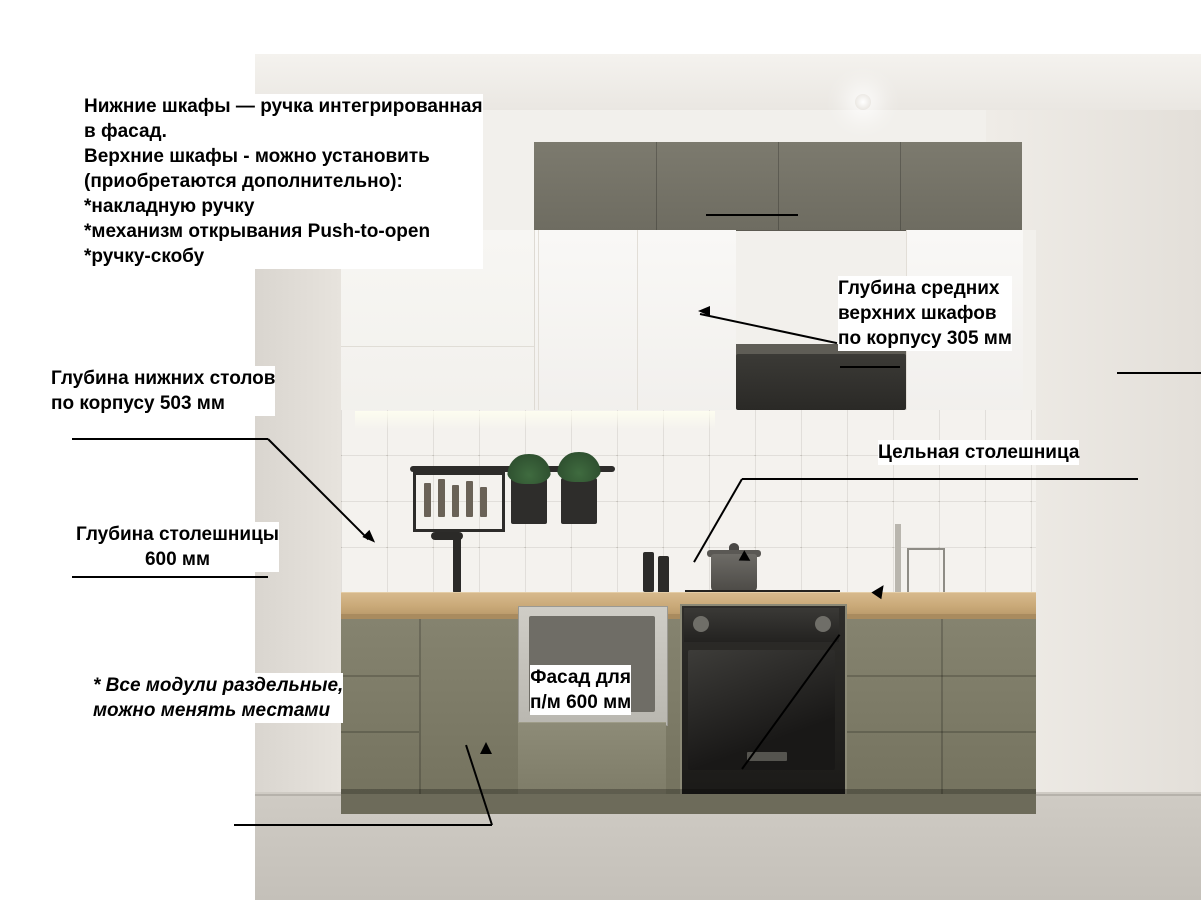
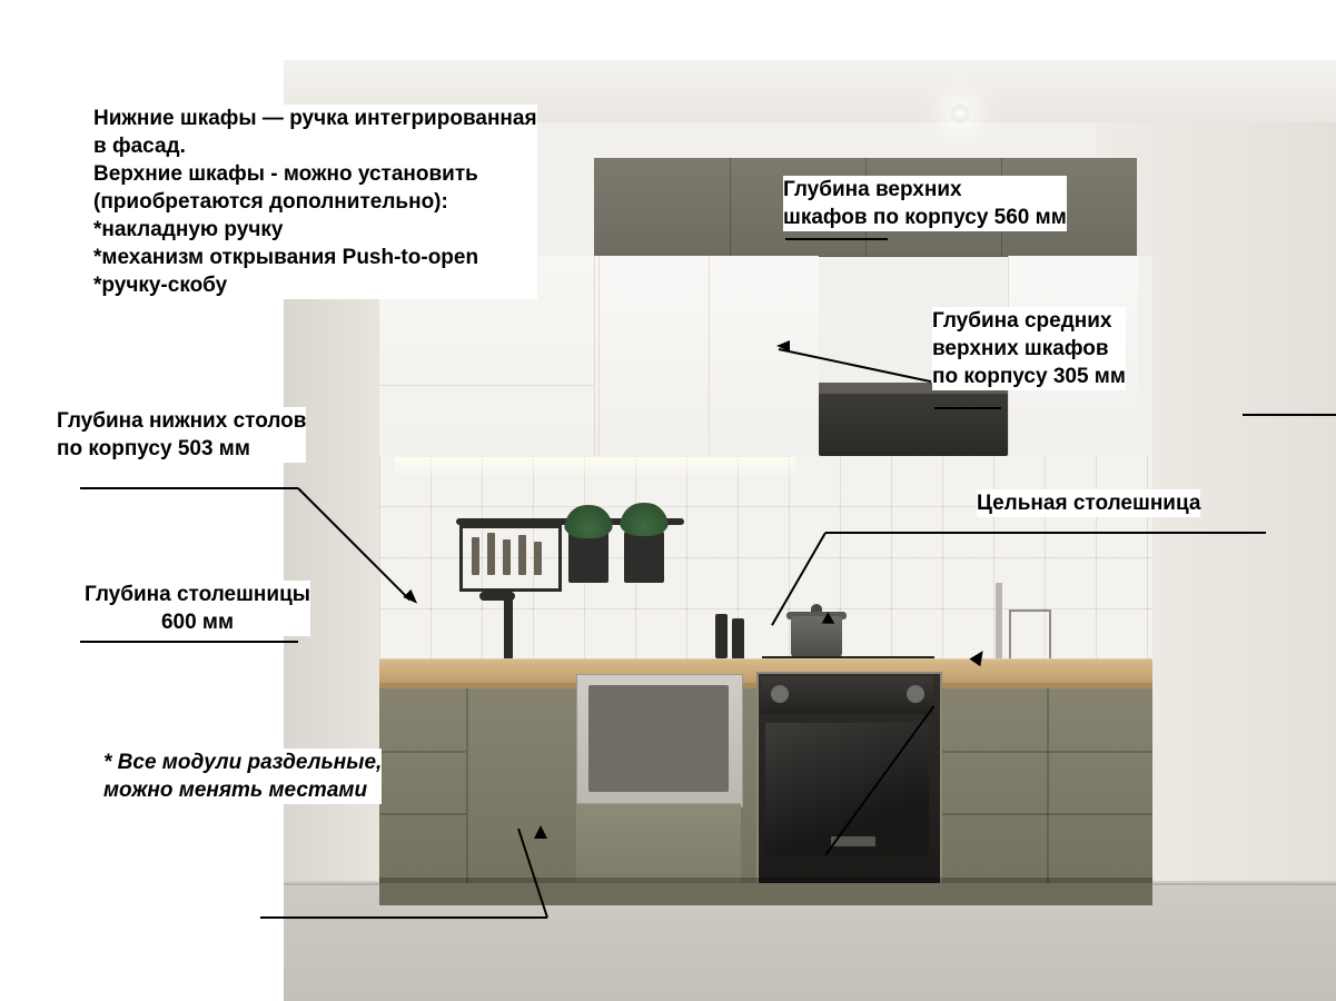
  Нижние шкафы — ручка интегрированная
  в фасад.
  Верхние шкафы - можно установить
  (приобретаются дополнительно):
  *накладную ручку
  *механизм открывания Push-to-open
  *ручку-скобу
+ Глубина верхних
+ шкафов по корпусу 560 мм
  Глубина средних
  верхних шкафов
  по корпусу 305 мм
  Глубина нижних столов
  по корпусу 503 мм
  Цельная столешница
  Глубина столешницы
  600 мм
  * Все модули раздельные,
  можно менять местами
- Фасад для
- п/м 600 мм
